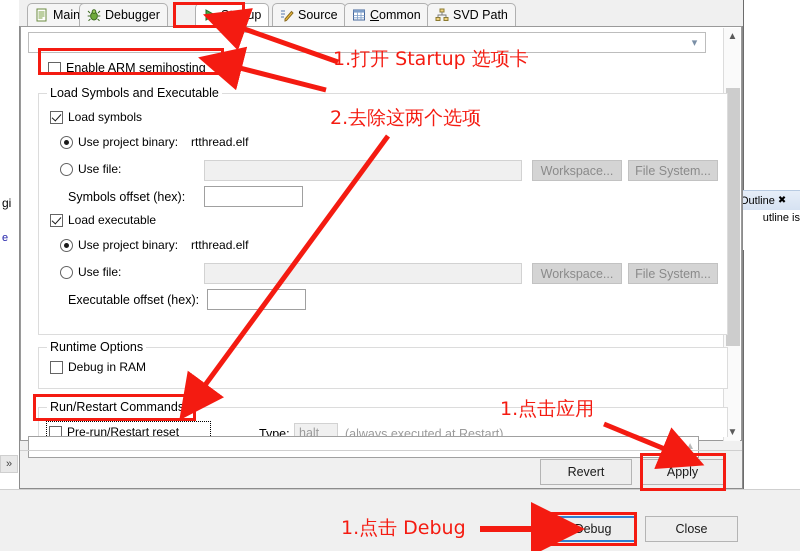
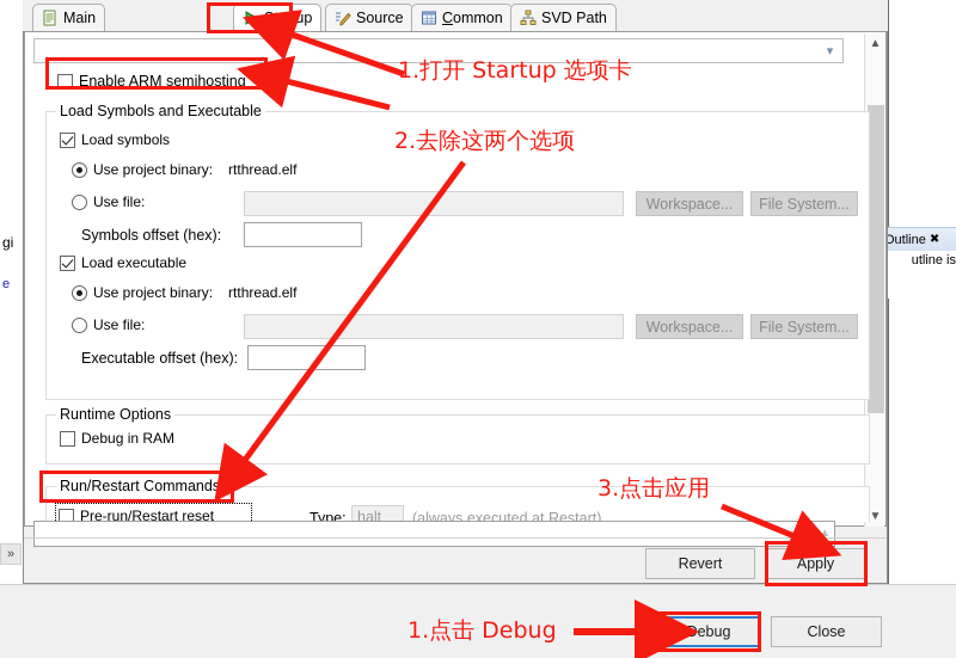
  gi
  e
  »
  Outline
  ✖
  utline is
  Main
- Debugger
  Startup
  Source
  Common
  SVD Path
  ▾
  ▲
  ▼
  Enable ARM semihosting
  Load Symbols and Executable
  Load symbols
  Use project binary:
  rtthread.elf
  Use file:
  Workspace...
  File System...
  Symbols offset (hex):
  Load executable
  Use project binary:
  rtthread.elf
  Use file:
  Workspace...
  File System...
  Executable offset (hex):
  Runtime Options
  Debug in RAM
  Run/Restart Commands
  Pre-run/Restart reset
  Type:
  halt
  (always executed at Restart)
  ▲
  Revert
  Apply
  Debug
  Close
  1.打开 Startup 选项卡
  2.去除这两个选项
- 1.点击应用
+ 3.点击应用
  1.点击 Debug
